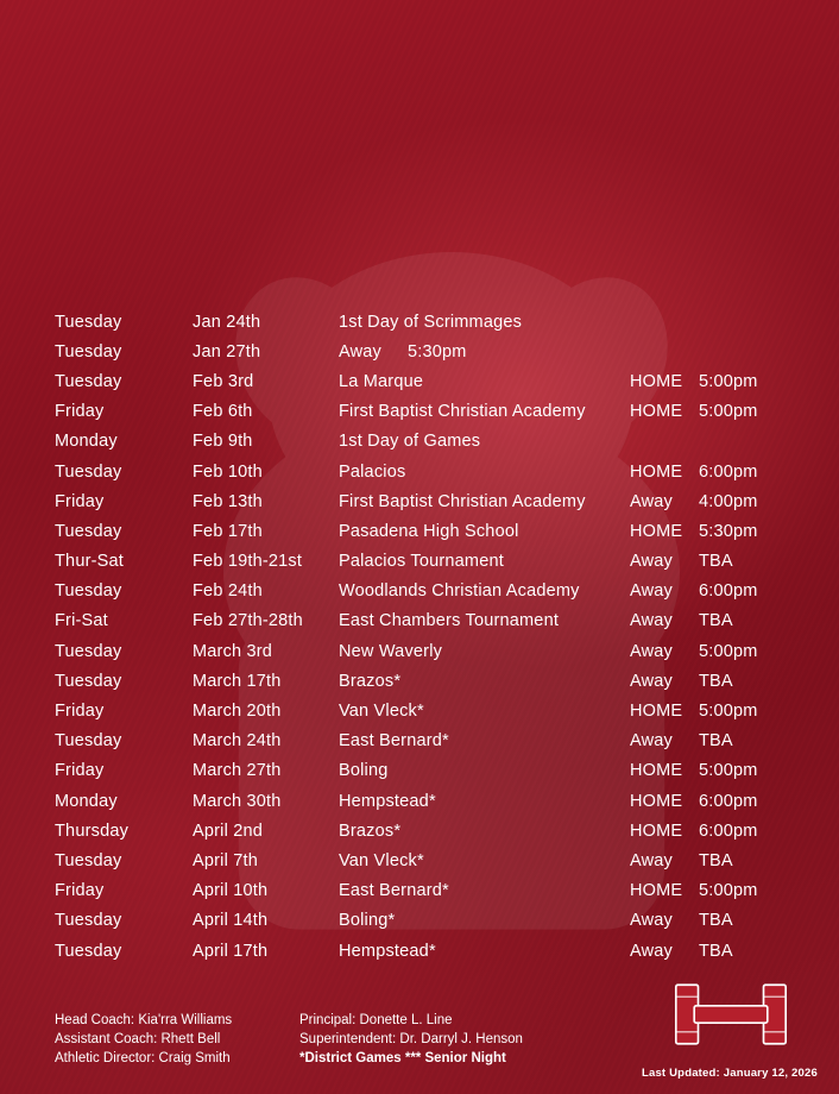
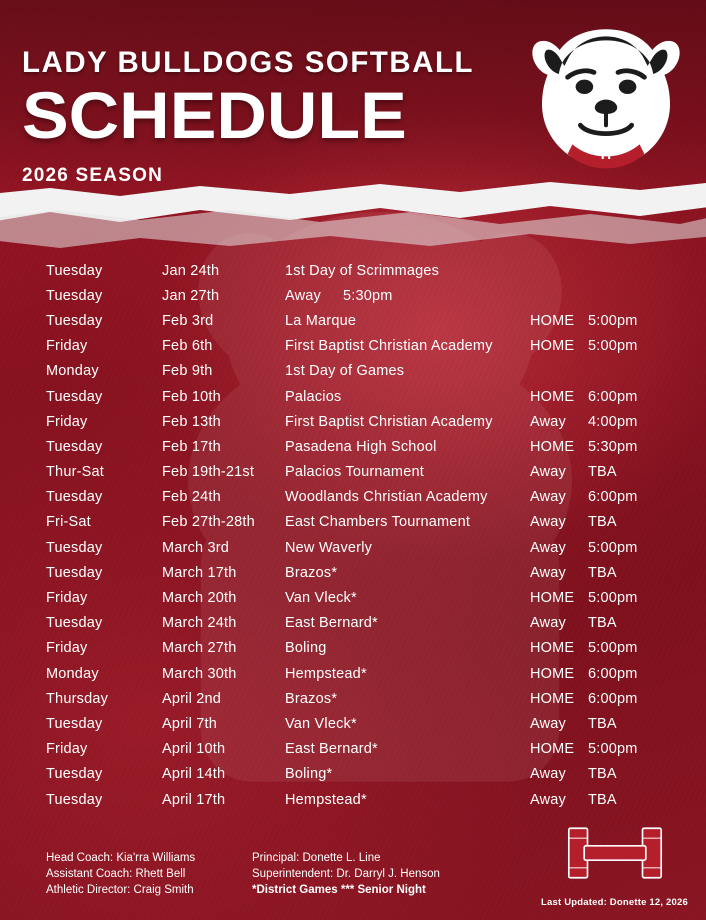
+ LADY BULLDOGS SOFTBALL
+ SCHEDULE
+ 2026 SEASON
+ H
  Tuesday
  Jan 24th
  1st Day of Scrimmages
  Tuesday
  Jan 27th
  Away
  5:30pm
  Tuesday
  Feb 3rd
  La Marque
  HOME
  5:00pm
  Friday
  Feb 6th
  First Baptist Christian Academy
  HOME
  5:00pm
  Monday
  Feb 9th
  1st Day of Games
  Tuesday
  Feb 10th
  Palacios
  HOME
  6:00pm
  Friday
  Feb 13th
  First Baptist Christian Academy
  Away
  4:00pm
  Tuesday
  Feb 17th
  Pasadena High School
  HOME
  5:30pm
  Thur-Sat
  Feb 19th-21st
  Palacios Tournament
  Away
  TBA
  Tuesday
  Feb 24th
  Woodlands Christian Academy
  Away
  6:00pm
  Fri-Sat
  Feb 27th-28th
  East Chambers Tournament
  Away
  TBA
  Tuesday
  March 3rd
  New Waverly
  Away
  5:00pm
  Tuesday
  March 17th
  Brazos*
  Away
  TBA
  Friday
  March 20th
  Van Vleck*
  HOME
  5:00pm
  Tuesday
  March 24th
  East Bernard*
  Away
  TBA
  Friday
  March 27th
  Boling
  HOME
  5:00pm
  Monday
  March 30th
  Hempstead*
  HOME
  6:00pm
  Thursday
  April 2nd
  Brazos*
  HOME
  6:00pm
  Tuesday
  April 7th
  Van Vleck*
  Away
  TBA
  Friday
  April 10th
  East Bernard*
  HOME
  5:00pm
  Tuesday
  April 14th
  Boling*
  Away
  TBA
  Tuesday
  April 17th
  Hempstead*
  Away
  TBA
  Head Coach: Kia'rra Williams
  Assistant Coach: Rhett Bell
  Athletic Director: Craig Smith
  Principal: Donette L. Line
  Superintendent: Dr. Darryl J. Henson
  *District Games *** Senior Night
- Last Updated: January 12, 2026
+ Last Updated: Donette 12, 2026
